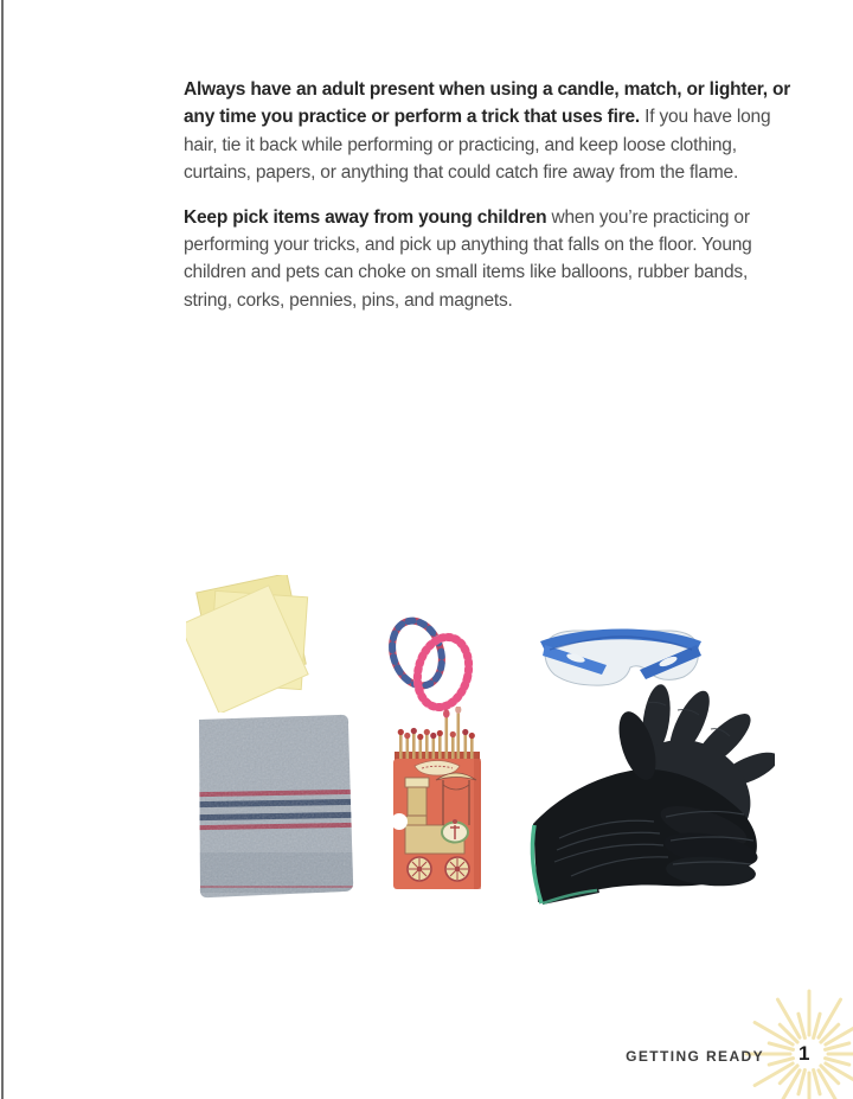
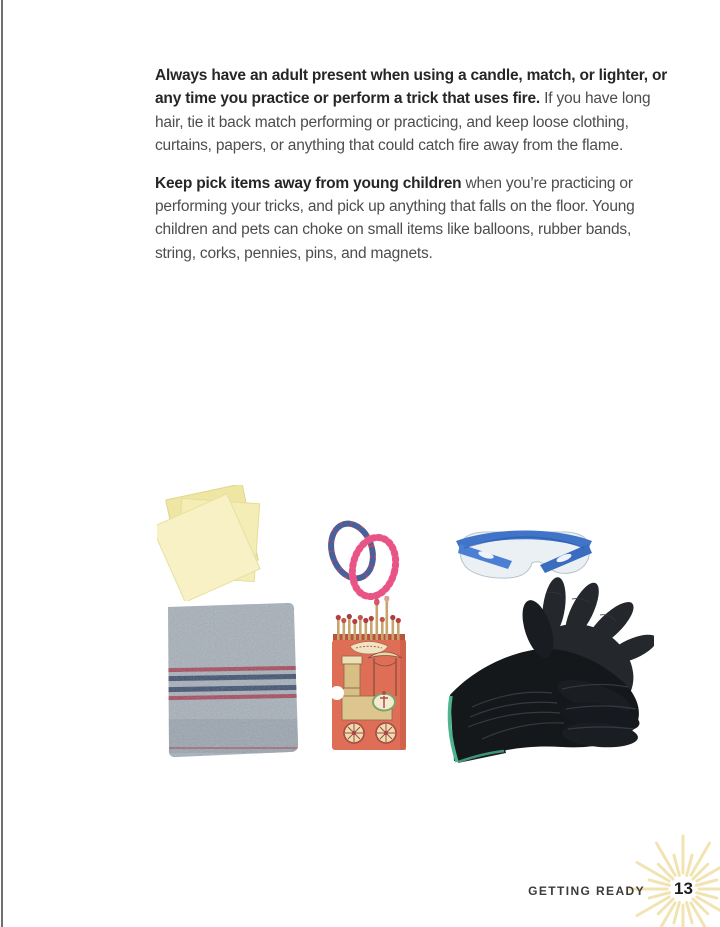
- Always have an adult present when using a candle, match, or lighter, or any time you practice or perform a trick that uses fire. If you have long hair, tie it back while performing or practicing, and keep loose clothing, curtains, papers, or anything that could catch fire away from the flame.
+ Always have an adult present when using a candle, match, or lighter, or any time you practice or perform a trick that uses fire. If you have long hair, tie it back match performing or practicing, and keep loose clothing, curtains, papers, or anything that could catch fire away from the flame.
  Keep pick items away from young children when you’re practicing or performing your tricks, and pick up anything that falls on the floor. Young children and pets can choke on small items like balloons, rubber bands, string, corks, pennies, pins, and magnets.
  GETTING READY
- 1
+ 13
